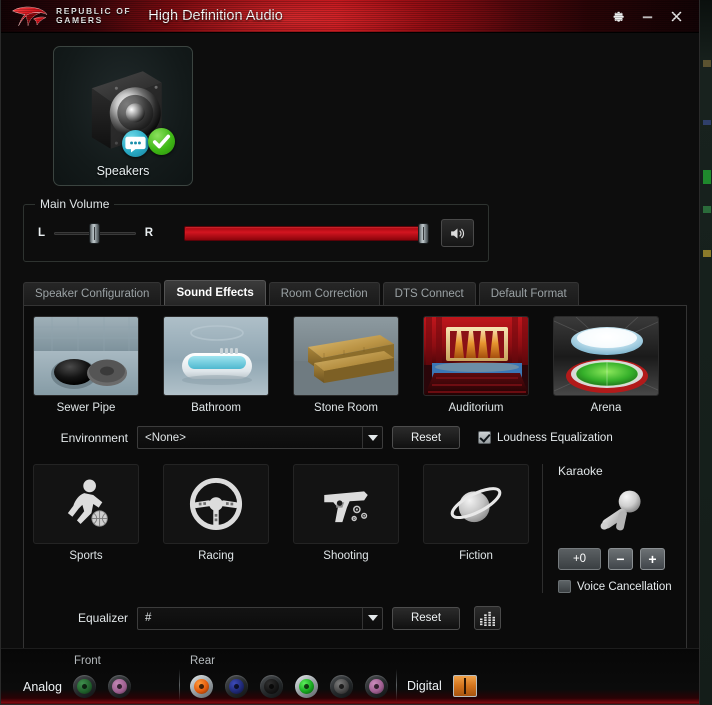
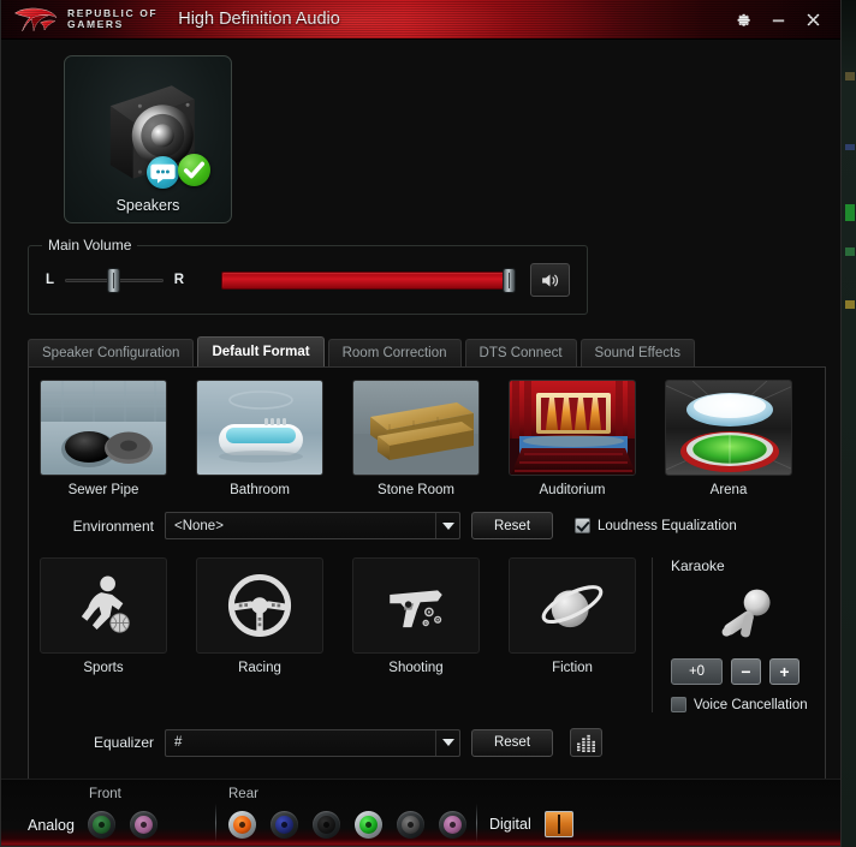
  Speakers
  Main Volume
  L
  R
  Speaker Configuration
- Sound Effects
+ Default Format
  Room Correction
  DTS Connect
- Default Format
+ Sound Effects
  Sewer Pipe
  Bathroom
  Stone Room
  Auditorium
  Arena
  Environment
  <None>
  Reset
  Loudness Equalization
  Sports
  Racing
  Shooting
  Fiction
  Karaoke
  +0
  −
  +
  Voice Cancellation
  Equalizer
  #
  Reset
  Front
  Rear
  Analog
  Digital
